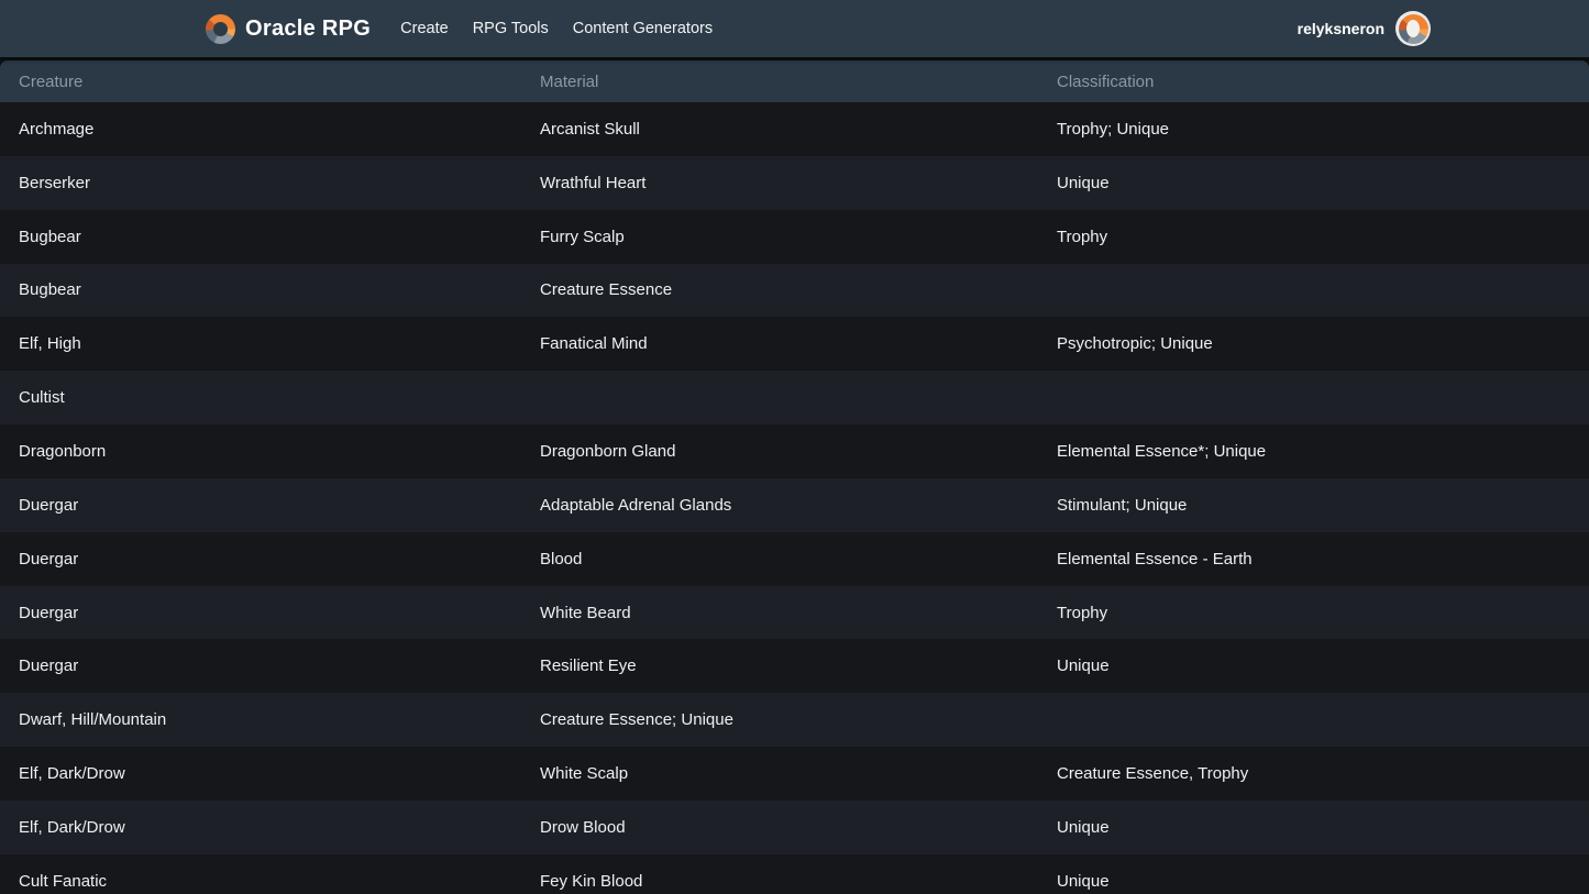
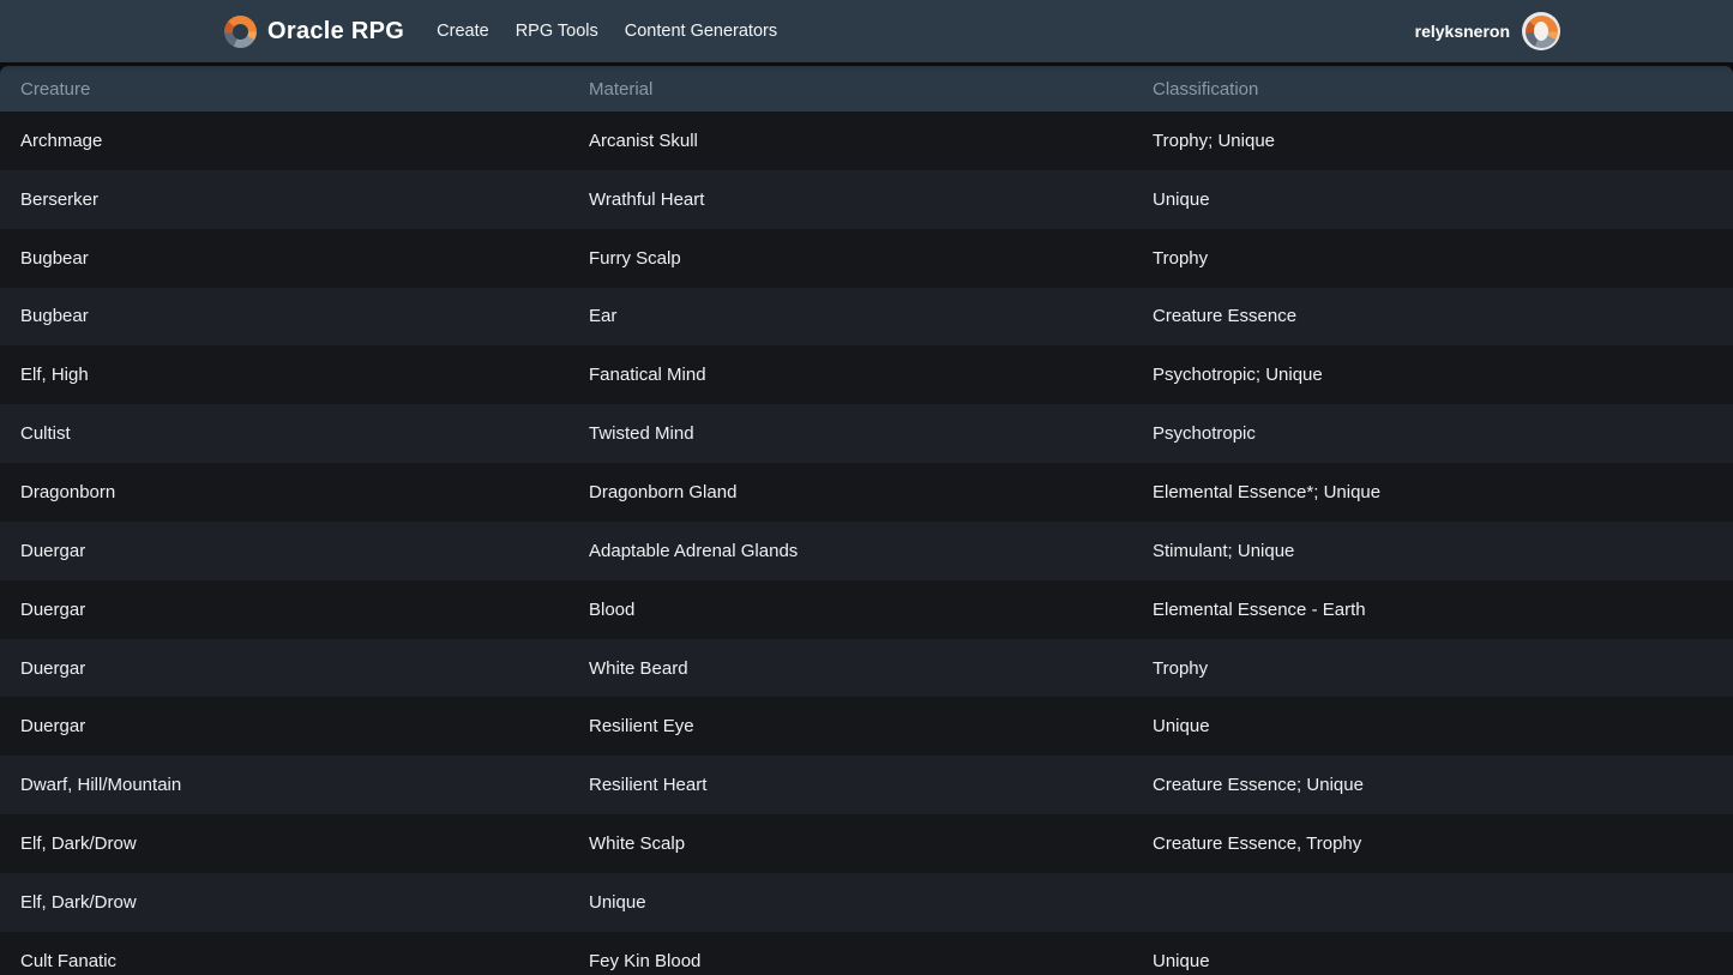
  Oracle RPG
  Create
  RPG Tools
  Content Generators
  relyksneron
  Creature
  Material
  Classification
  Archmage
  Arcanist Skull
  Trophy; Unique
  Berserker
  Wrathful Heart
  Unique
  Bugbear
  Furry Scalp
  Trophy
  Bugbear
+ Ear
  Creature Essence
  Elf, High
  Fanatical Mind
  Psychotropic; Unique
  Cultist
+ Twisted Mind
+ Psychotropic
  Dragonborn
  Dragonborn Gland
  Elemental Essence*; Unique
  Duergar
  Adaptable Adrenal Glands
  Stimulant; Unique
  Duergar
  Blood
  Elemental Essence - Earth
  Duergar
  White Beard
  Trophy
  Duergar
  Resilient Eye
  Unique
  Dwarf, Hill/Mountain
+ Resilient Heart
  Creature Essence; Unique
  Elf, Dark/Drow
  White Scalp
  Creature Essence, Trophy
  Elf, Dark/Drow
- Drow Blood
  Unique
  Cult Fanatic
  Fey Kin Blood
  Unique
